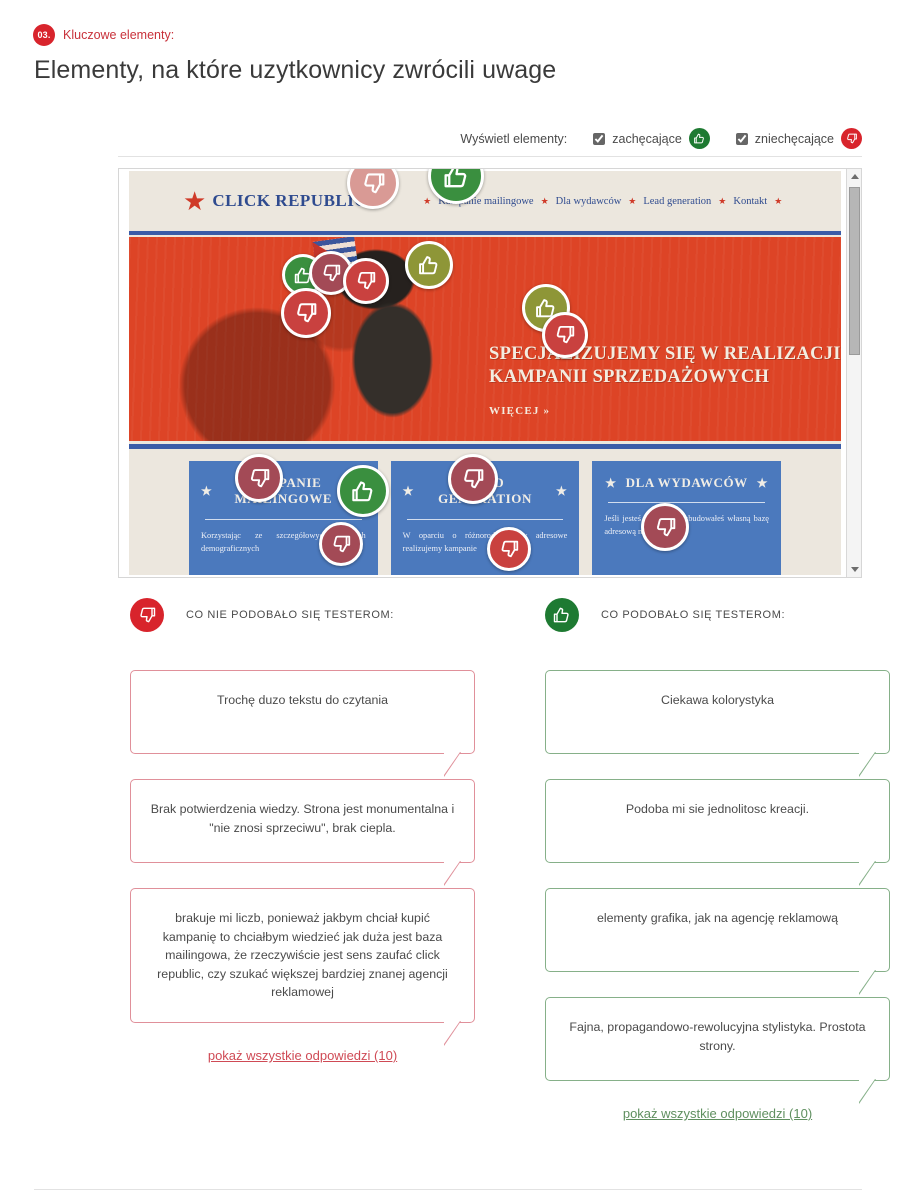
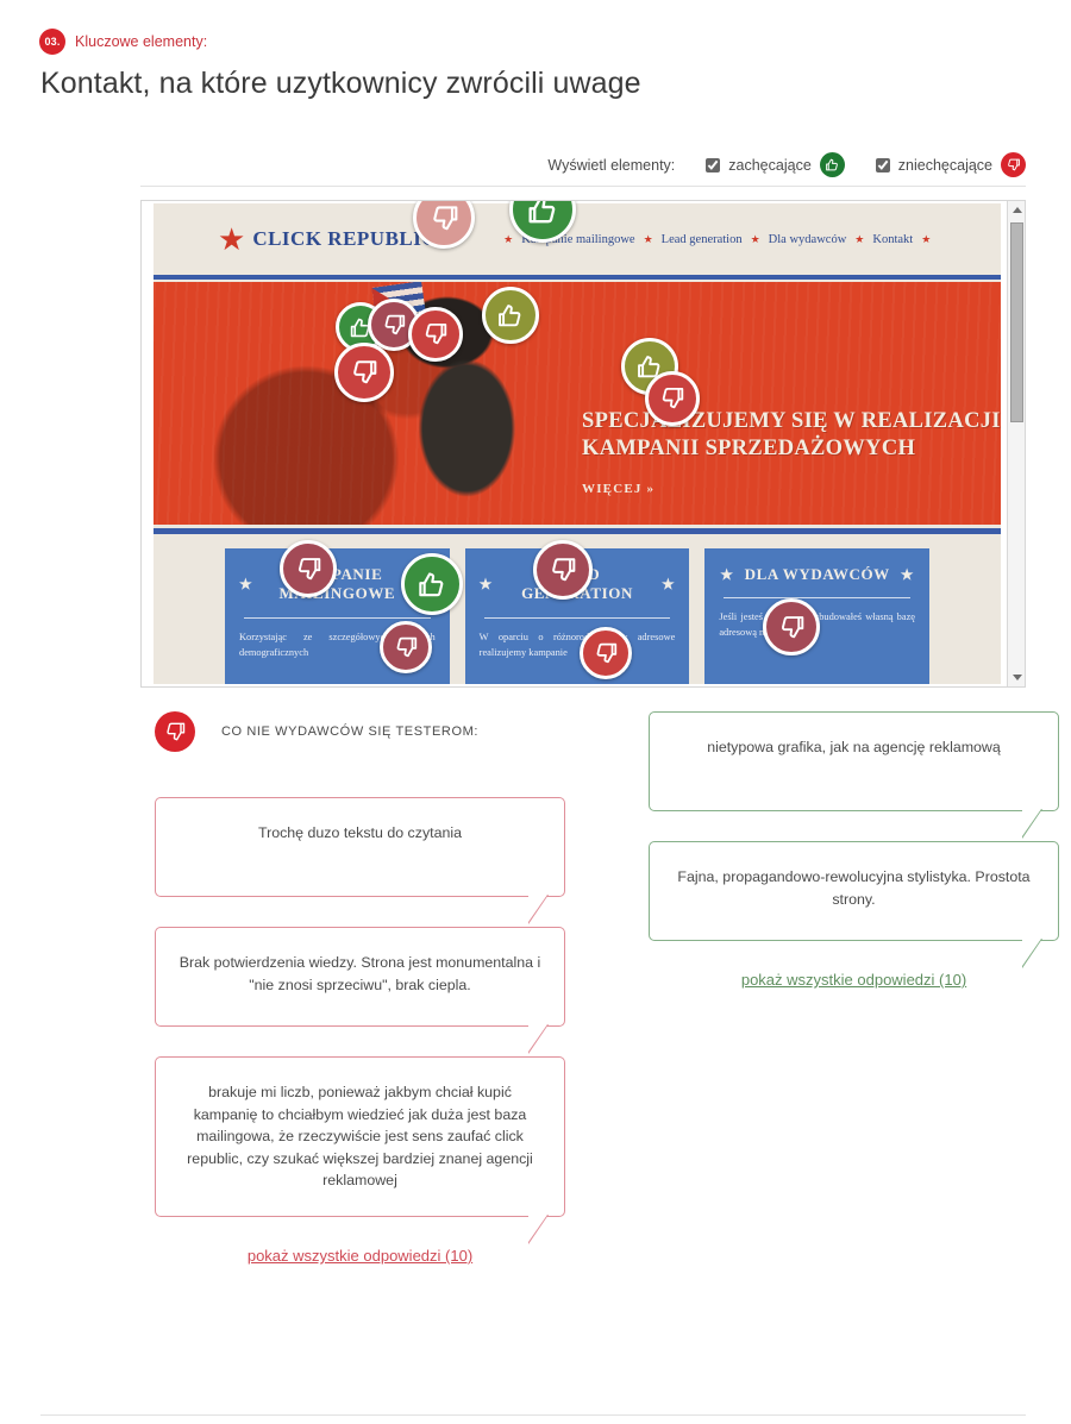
  03.
  Kluczowe elementy:
- Elementy, na które uzytkownicy zwrócili uwage
+ Kontakt, na które uzytkownicy zwrócili uwage
  Wyświetl elementy:
  zachęcające
  zniechęcające
  ★
  CLICK REPUBLI
  ★
  Knie mailingowe
  ★
- Dla wydawców
+ Lead generation
  ★
- Lead generation
+ Dla wydawców
  ★
  Kontakt
  ★
  SPECJZUJEMY SIĘ W REALIZACJI KAMPANII SPRZEDAŻOWYCH
  WIĘCEJ »
  ★
  Korzystając ze szczegółowyh demograficznych
  ★
  ★
  W oparciu o różnoro adresowe realizujemy kampanie
  ★
  DLA WYDAWCÓW
  ★
  Jeśli jesteśbudowałeś własną bazę adresową
- CO NIE PODOBAŁO SIĘ TESTEROM:
+ CO NIE WYDAWCÓW SIĘ TESTEROM:
  Trochę duzo tekstu do czytania
  Brak potwierdzenia wiedzy. Strona jest monumentalna i "nie znosi sprzeciwu", brak ciepla.
  brakuje mi liczb, ponieważ jakbym chciał kupić kampanię to chciałbym wiedzieć jak duża jest baza mailingowa, że rzeczywiście jest sens zaufać click republic, czy szukać większej bardziej znanej agencji reklamowej
  pokaż wszystkie odpowiedzi (10)
- CO PODOBAŁO SIĘ TESTEROM:
- Ciekawa kolorystyka
- Podoba mi sie jednolitosc kreacji.
- elementy grafika, jak na agencję reklamową
+ nietypowa grafika, jak na agencję reklamową
  Fajna, propagandowo-rewolucyjna stylistyka. Prostota strony.
  pokaż wszystkie odpowiedzi (10)
